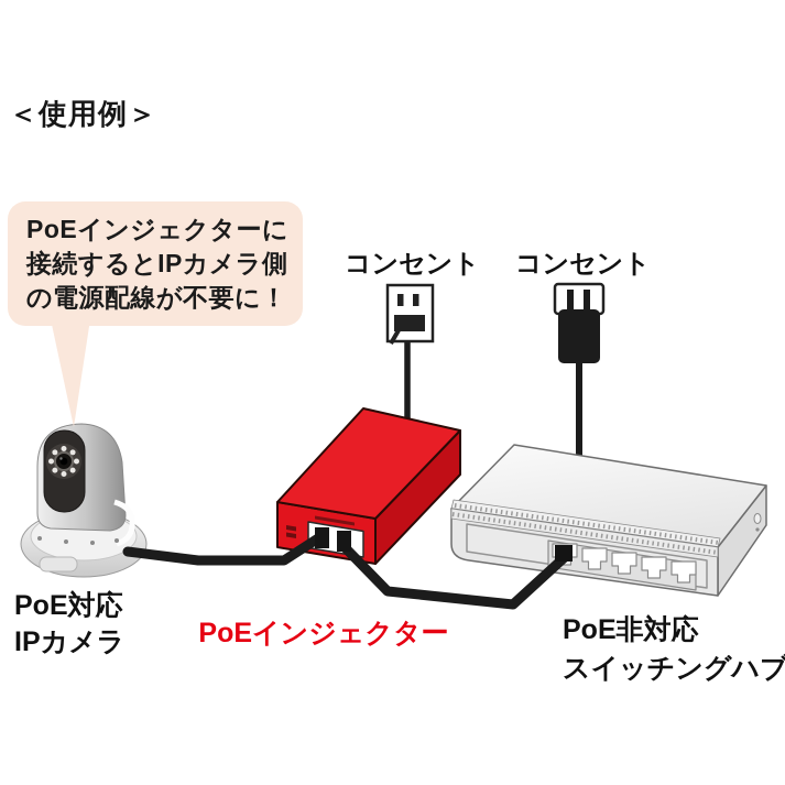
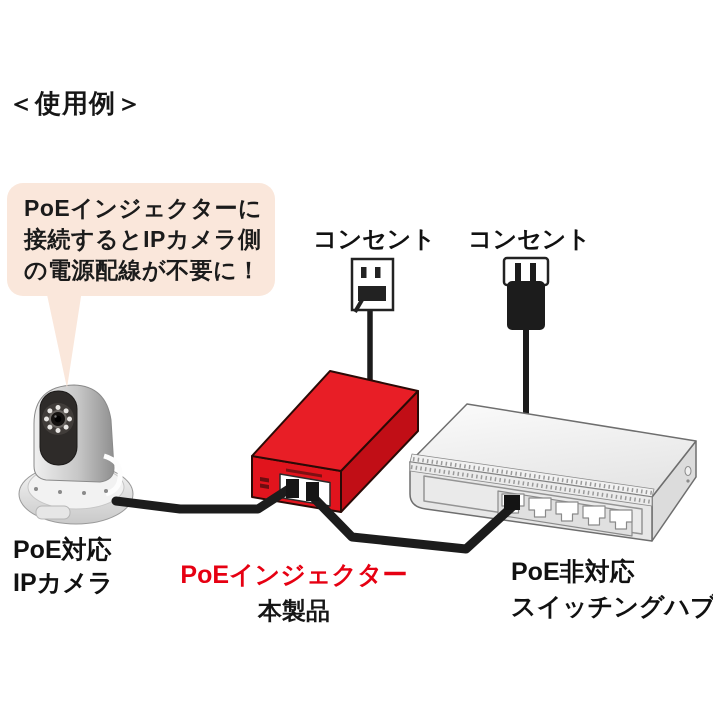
  ＜使用例＞
  PoEインジェクターに
  接続するとIPカメラ側
  の電源配線が不要に！
  コンセント
  コンセント
  PoE対応
  IPカメラ
  PoEインジェクター
+ 本製品
  PoE非対応
  スイッチングハブ
